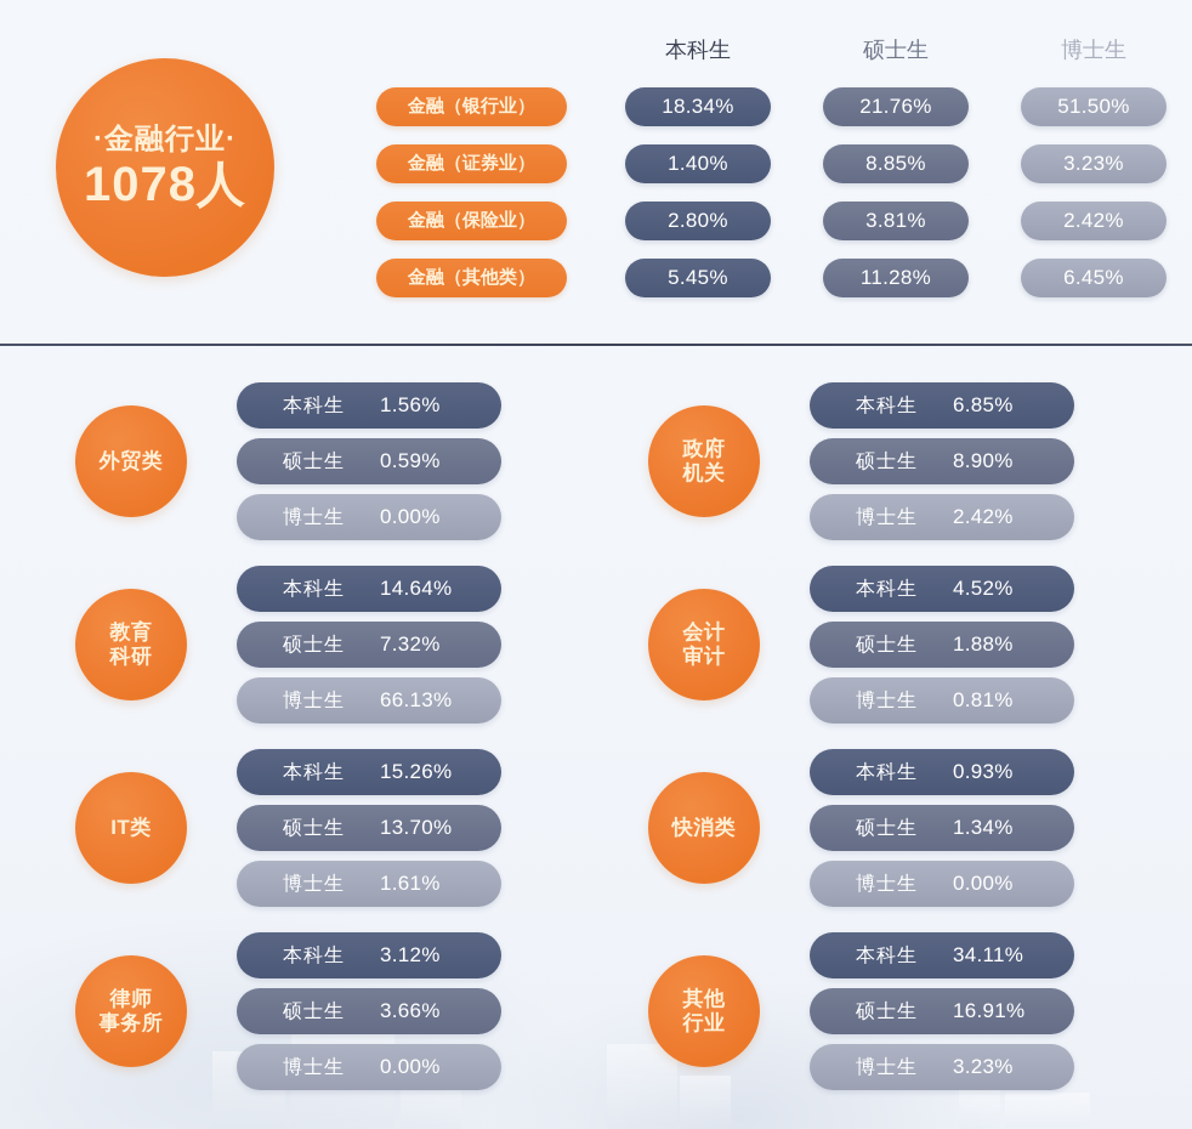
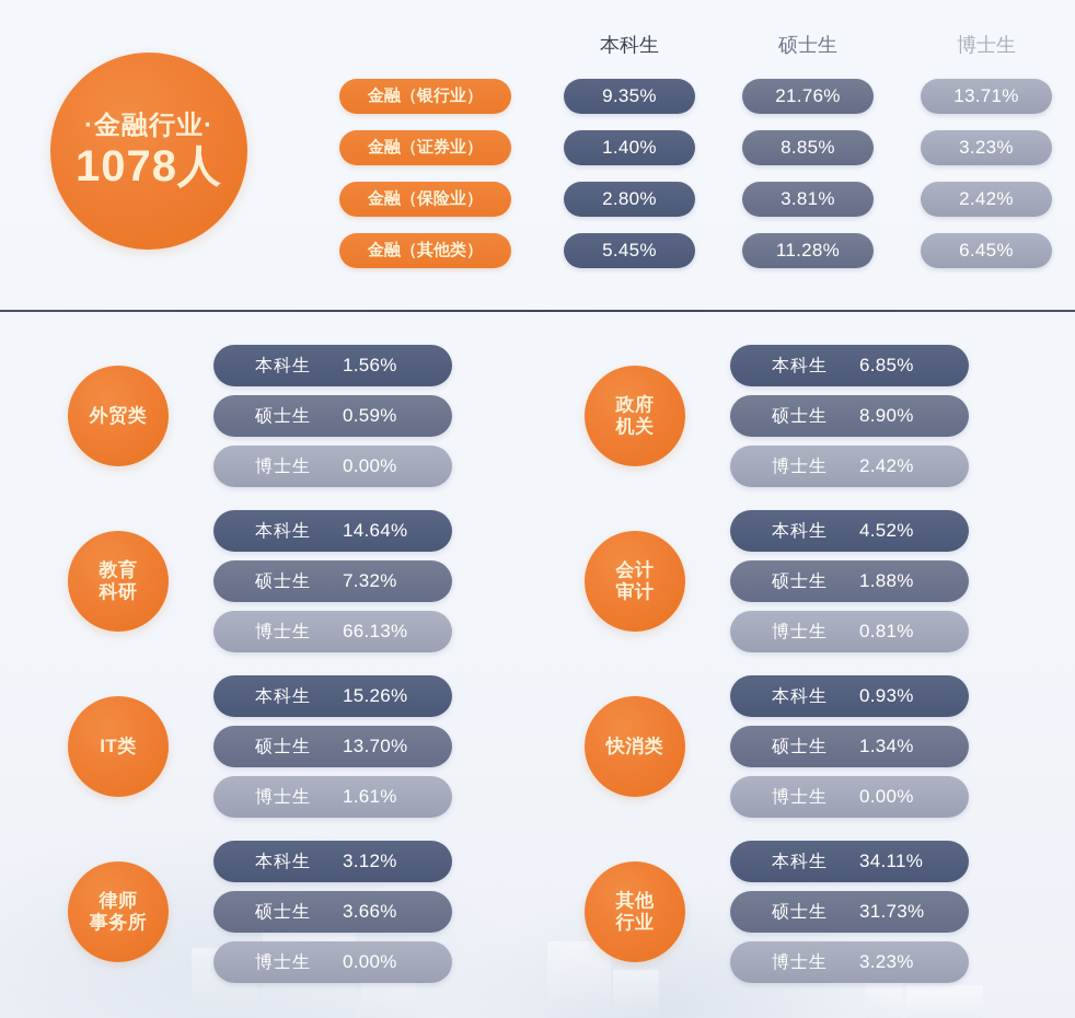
  ·金融行业·
  1078人
  金融（银行业）
  金融（证券业）
  金融（保险业）
  金融（其他类）
  本科生
  硕士生
  博士生
- 18.34%
+ 9.35%
  21.76%
- 51.50%
+ 13.71%
  1.40%
  8.85%
  3.23%
  2.80%
  3.81%
  2.42%
  5.45%
  11.28%
  6.45%
  外贸类
  本科生
  1.56%
  硕士生
  0.59%
  博士生
  0.00%
  政府
  机关
  本科生
  6.85%
  硕士生
  8.90%
  博士生
  2.42%
  教育
  科研
  本科生
  14.64%
  硕士生
  7.32%
  博士生
  66.13%
  会计
  审计
  本科生
  4.52%
  硕士生
  1.88%
  博士生
  0.81%
  IT类
  本科生
  15.26%
  硕士生
  13.70%
  博士生
  1.61%
  快消类
  本科生
  0.93%
  硕士生
  1.34%
  博士生
  0.00%
  律师
  事务所
  本科生
  3.12%
  硕士生
  3.66%
  博士生
  0.00%
  其他
  行业
  本科生
  34.11%
  硕士生
- 16.91%
+ 31.73%
  博士生
  3.23%
